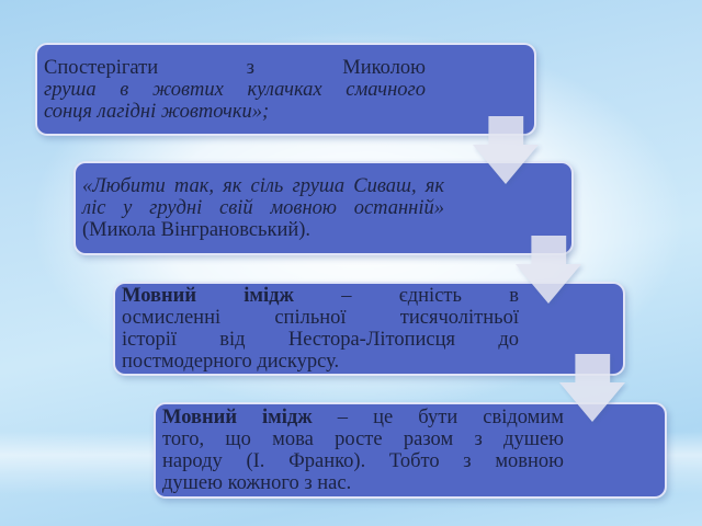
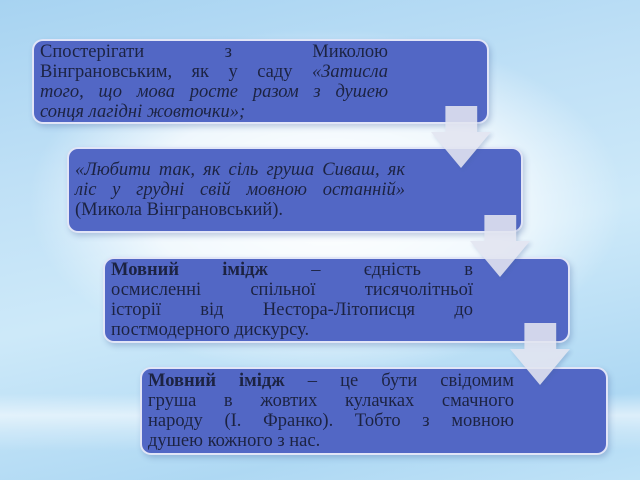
  Спостерігати з Миколою
+ Вінграновським, як у саду «Затисла
- груша в жовтих кулачках смачного
+ того, що мова росте разом з душею
  сонця лагідні жовточки»;
  «Любити так, як сіль груша Сиваш, як
  ліс у грудні свій мовною останній»
  (Микола Вінграновський).
  Мовний імідж – єдність в
  осмисленні спільної тисячолітньої
  історії від Нестора-Літописця до
  постмодерного дискурсу.
  Мовний імідж – це бути свідомим
- того, що мова росте разом з душею
+ груша в жовтих кулачках смачного
  народу (І. Франко). Тобто з мовною
  душею кожного з нас.
